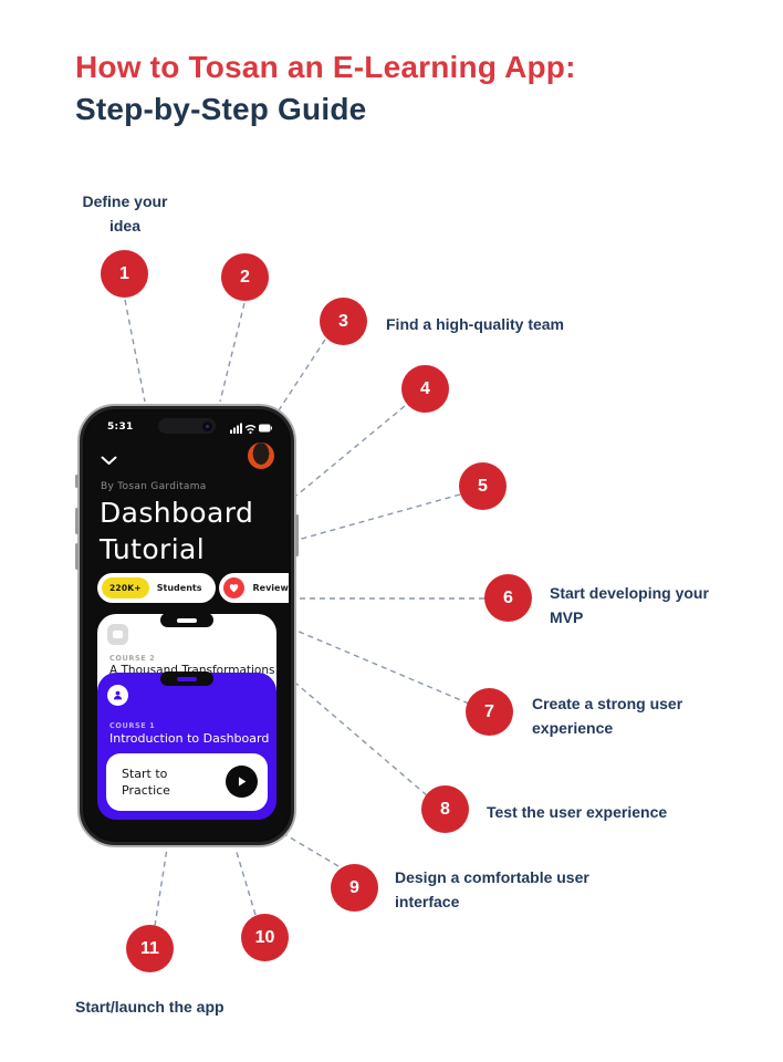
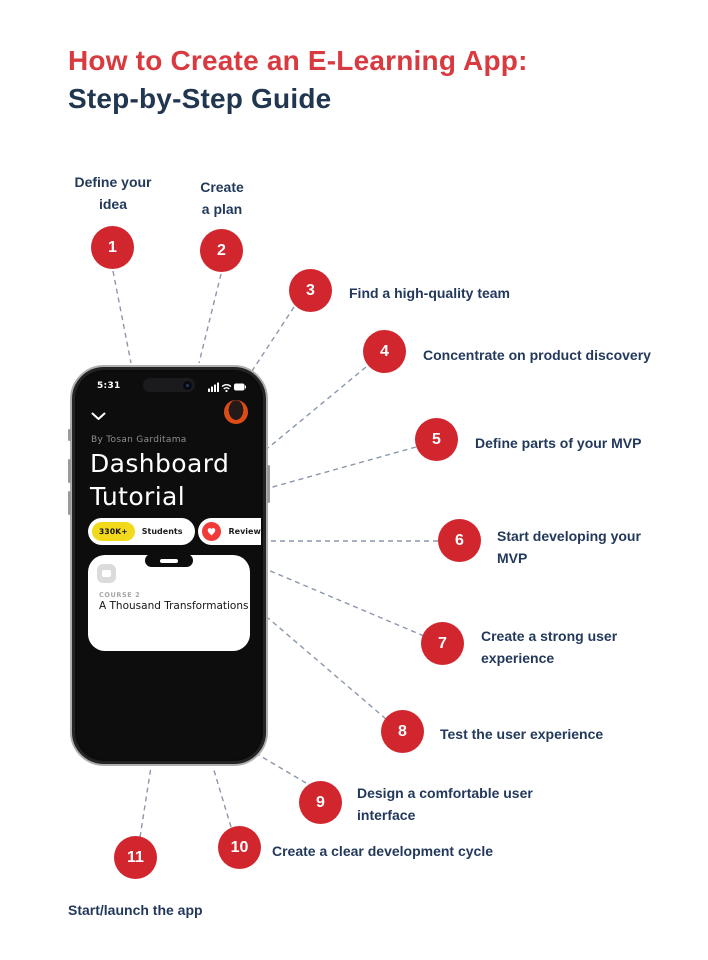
- How to Tosan an E-Learning App:
+ How to Create an E-Learning App:
  Step-by-Step Guide
  1
  2
  3
  4
  5
  6
  7
  8
  9
  10
  11
  Define your
  idea
+ Create
+ a plan
  Find a high-quality team
+ Concentrate on product discovery
+ Define parts of your MVP
  Start developing your
  MVP
  Create a strong user
  experience
  Test the user experience
  Design a comfortable user
  interface
+ Create a clear development cycle
  Start/launch the app
  5:31
  By Tosan Garditama
  Dashboard
  Tutorial
- 220K+
+ 330K+
  Students
  Review
  COURSE 2
  A Thousand Transformations
- COURSE 1
- Introduction to Dashboard
- Start to
- Practice
